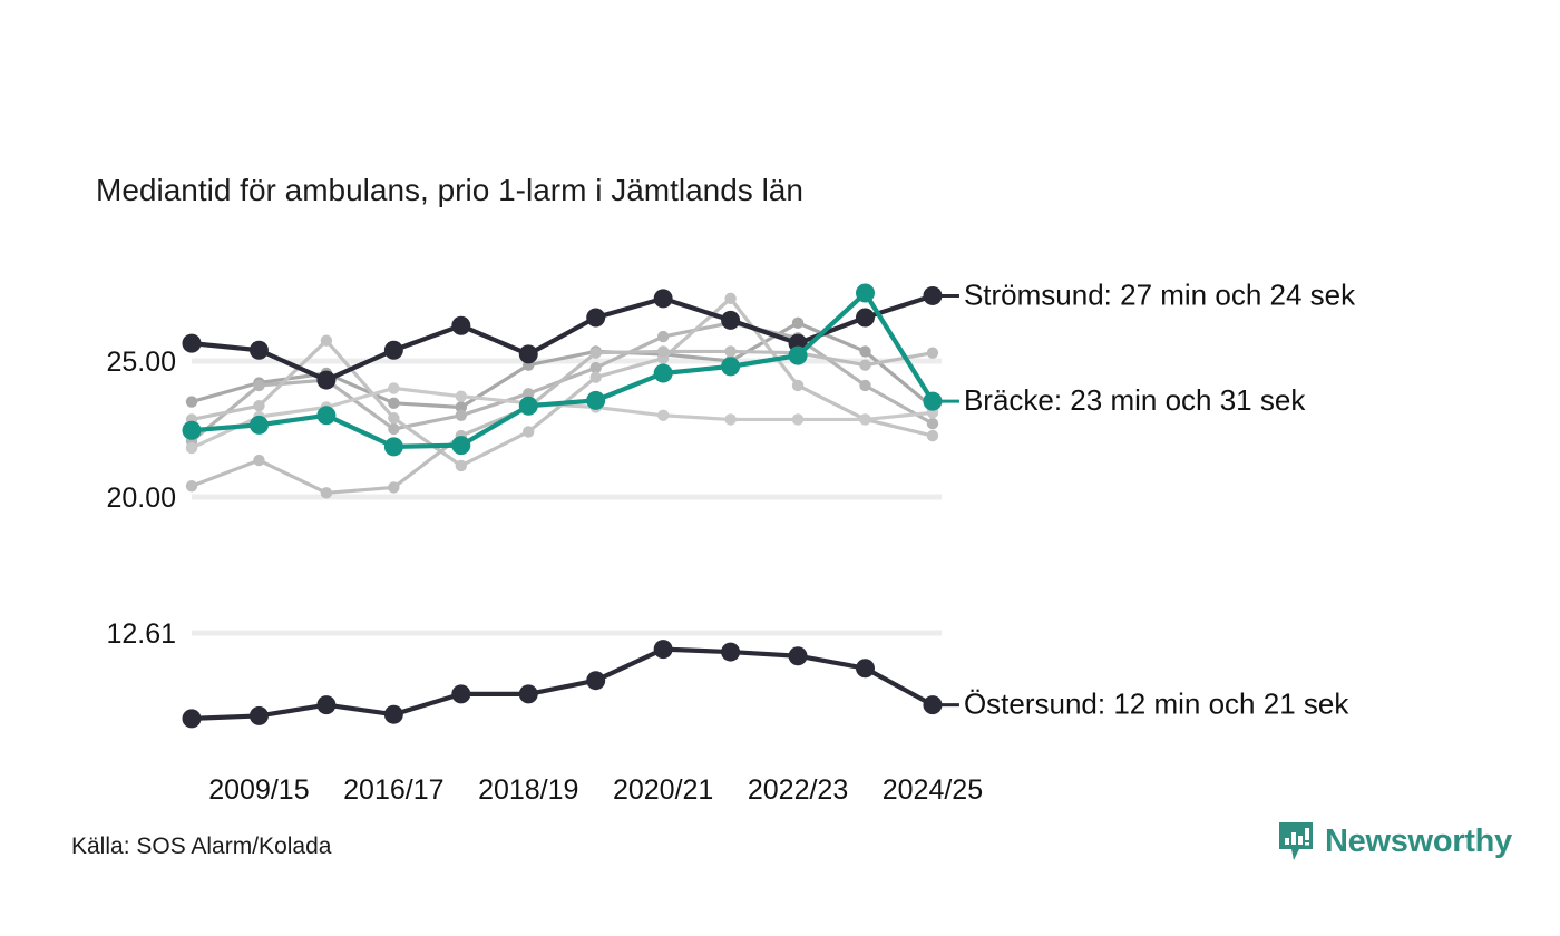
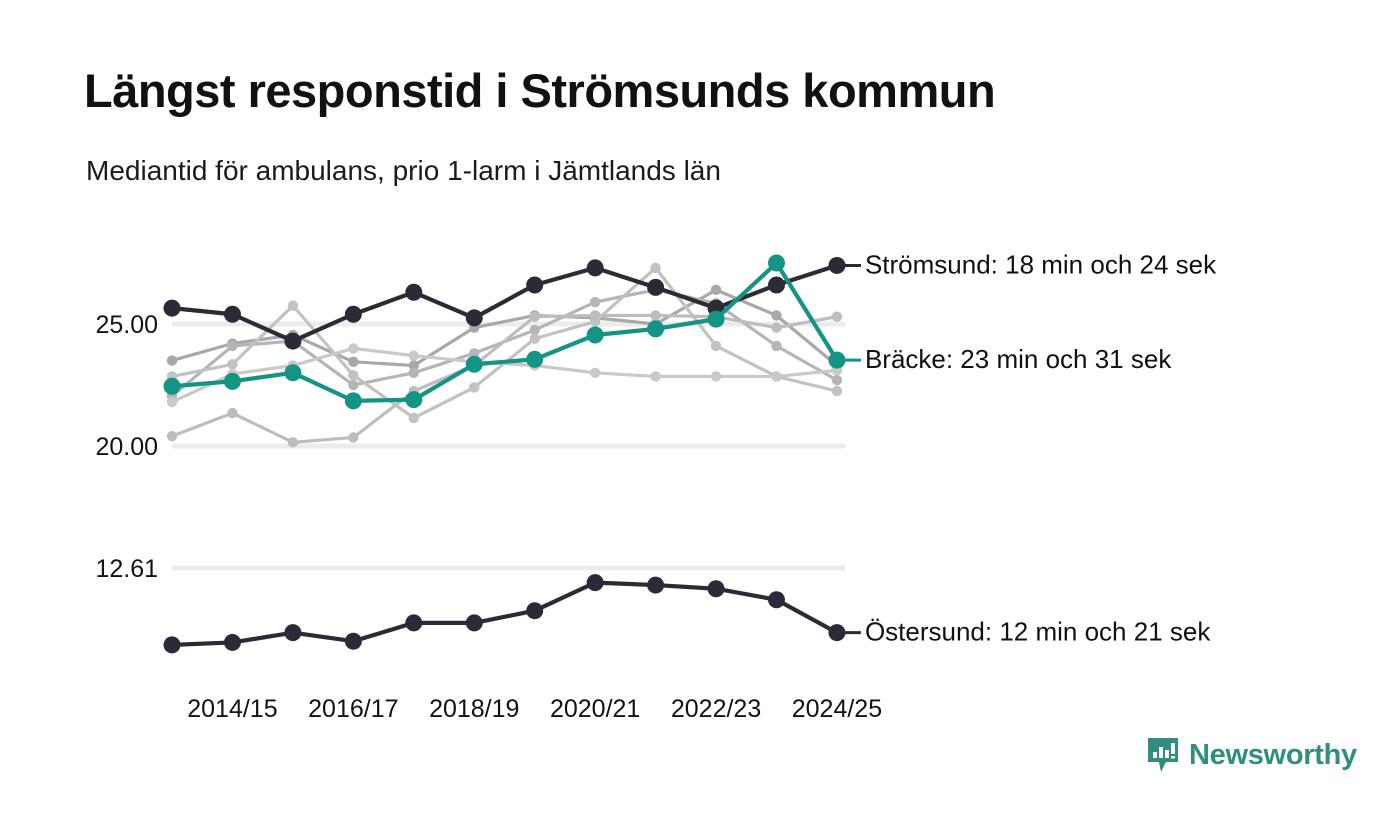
+ Längst responstid i Strömsunds kommun
  Mediantid för ambulans, prio 1-larm i Jämtlands län
  12.61
  20.00
  25.00
- 2009/15
+ 2014/15
  2016/17
  2018/19
  2020/21
  2022/23
  2024/25
- Strömsund: 27 min och 24 sek
+ Strömsund: 18 min och 24 sek
  Bräcke: 23 min och 31 sek
  Östersund: 12 min och 21 sek
- Källa: SOS Alarm/Kolada
  Newsworthy
